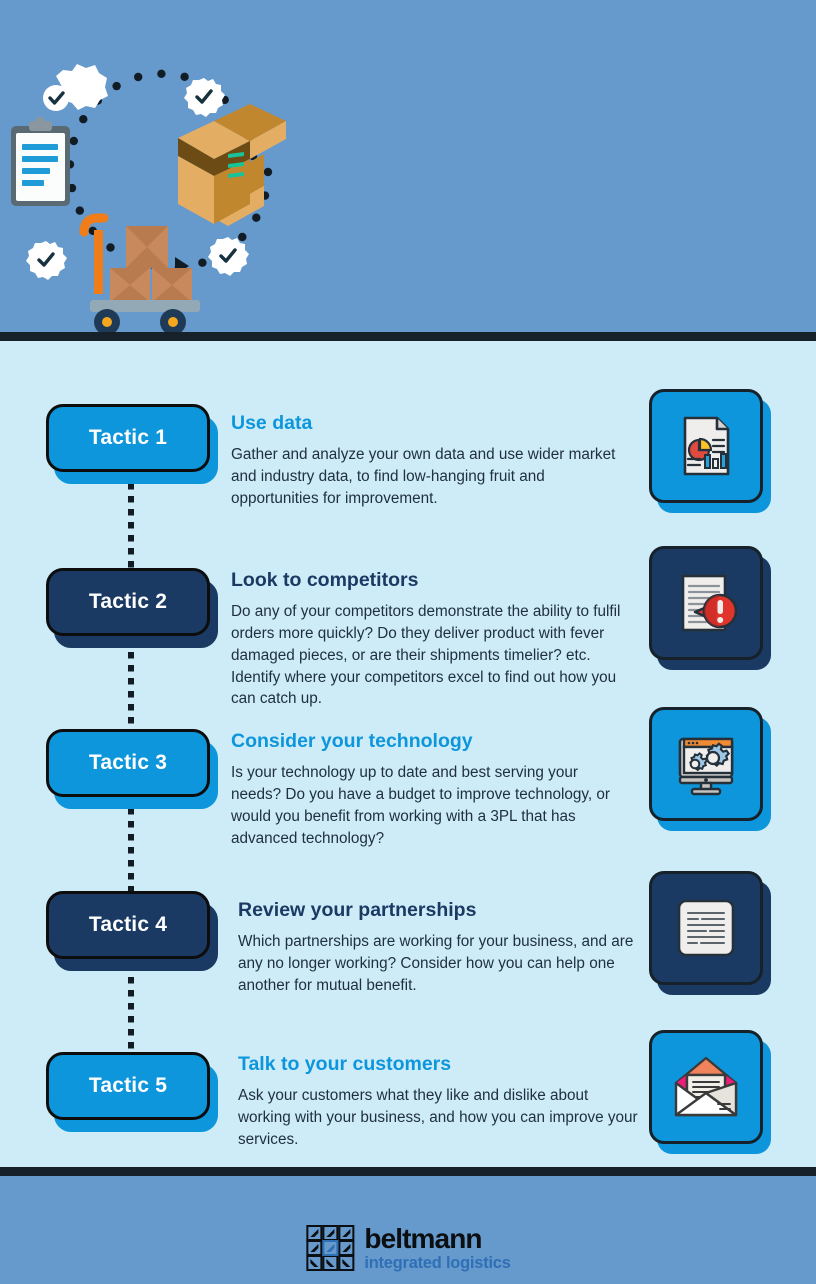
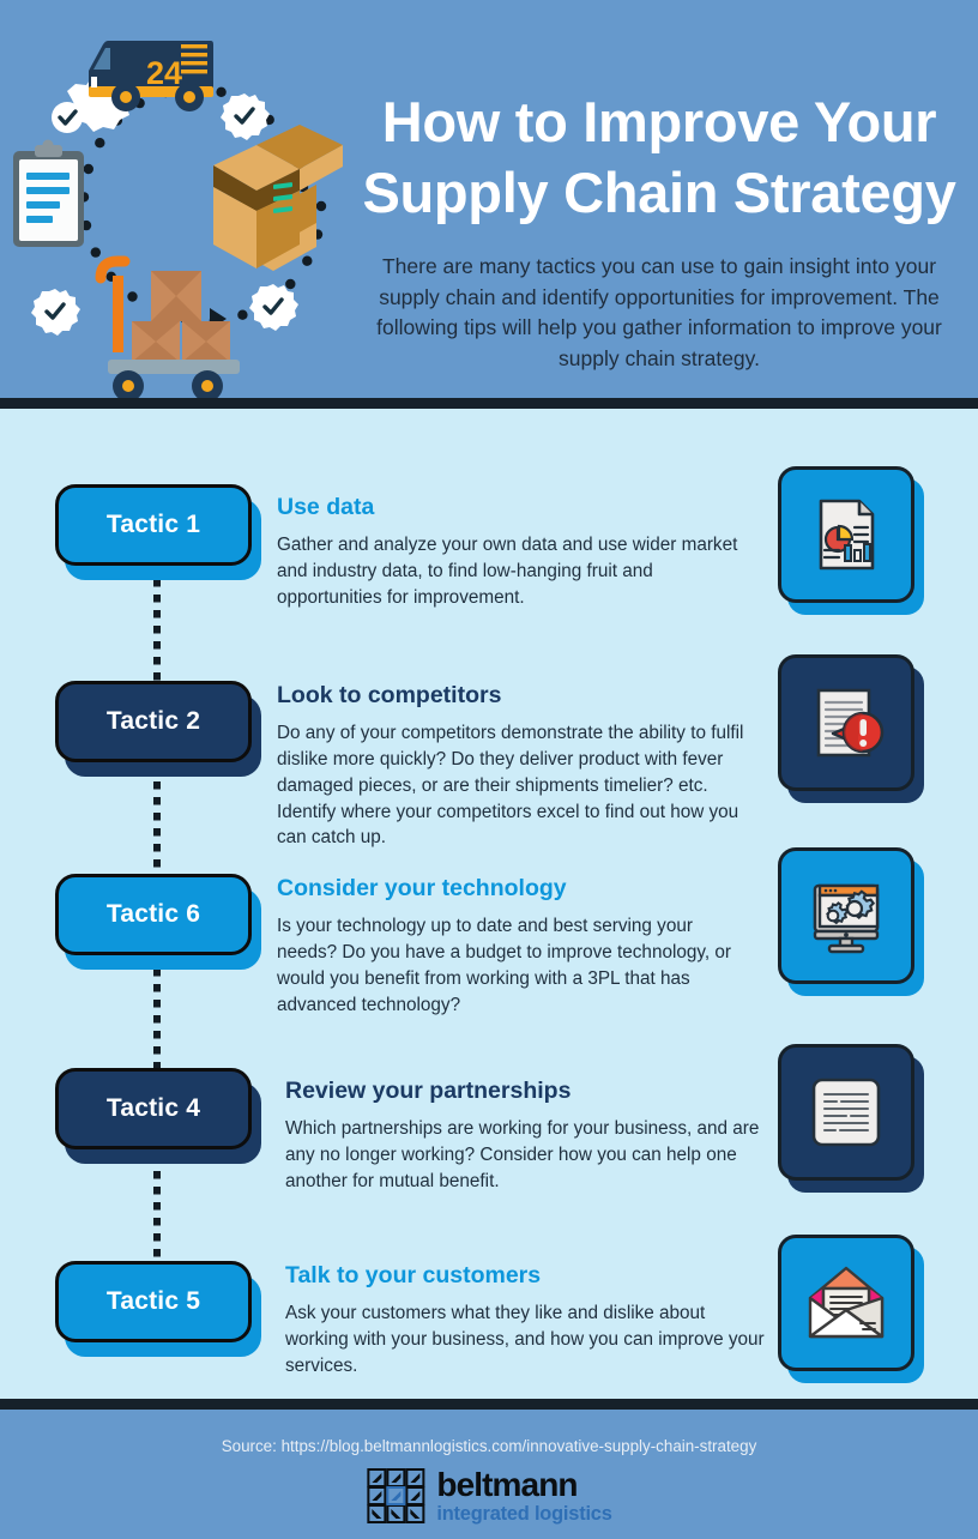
+ 24
+ How to Improve Your
+ Supply Chain Strategy
+ There are many tactics you can use to gain insight into your supply chain and identify opportunities for improvement. The following tips will help you gather information to improve your supply chain strategy.
  Tactic 1
  Use data
  Gather and analyze your own data and use wider market and industry data, to find low-hanging fruit and opportunities for improvement.
  Tactic 2
  Look to competitors
- Do any of your competitors demonstrate the ability to fulfil orders more quickly? Do they deliver product with fever damaged pieces, or are their shipments timelier? etc. Identify where your competitors excel to find out how you can catch up.
+ Do any of your competitors demonstrate the ability to fulfil dislike more quickly? Do they deliver product with fever damaged pieces, or are their shipments timelier? etc. Identify where your competitors excel to find out how you can catch up.
- Tactic 3
+ Tactic 6
  Consider your technology
  Is your technology up to date and best serving your needs? Do you have a budget to improve technology, or would you benefit from working with a 3PL that has advanced technology?
  Tactic 4
  Review your partnerships
  Which partnerships are working for your business, and are any no longer working? Consider how you can help one another for mutual benefit.
  Tactic 5
  Talk to your customers
  Ask your customers what they like and dislike about working with your business, and how you can improve your services.
+ Source: https://blog.beltmannlogistics.com/innovative-supply-chain-strategy
  beltmann
  integrated logistics
